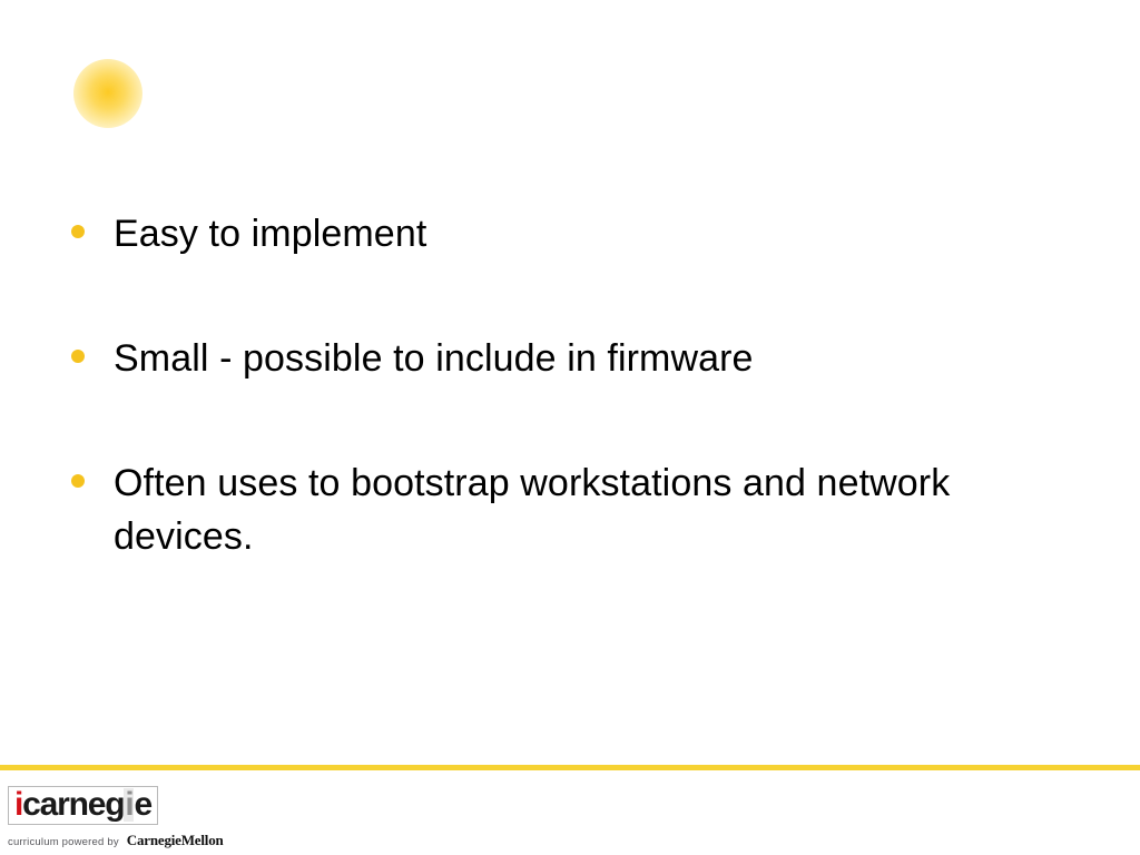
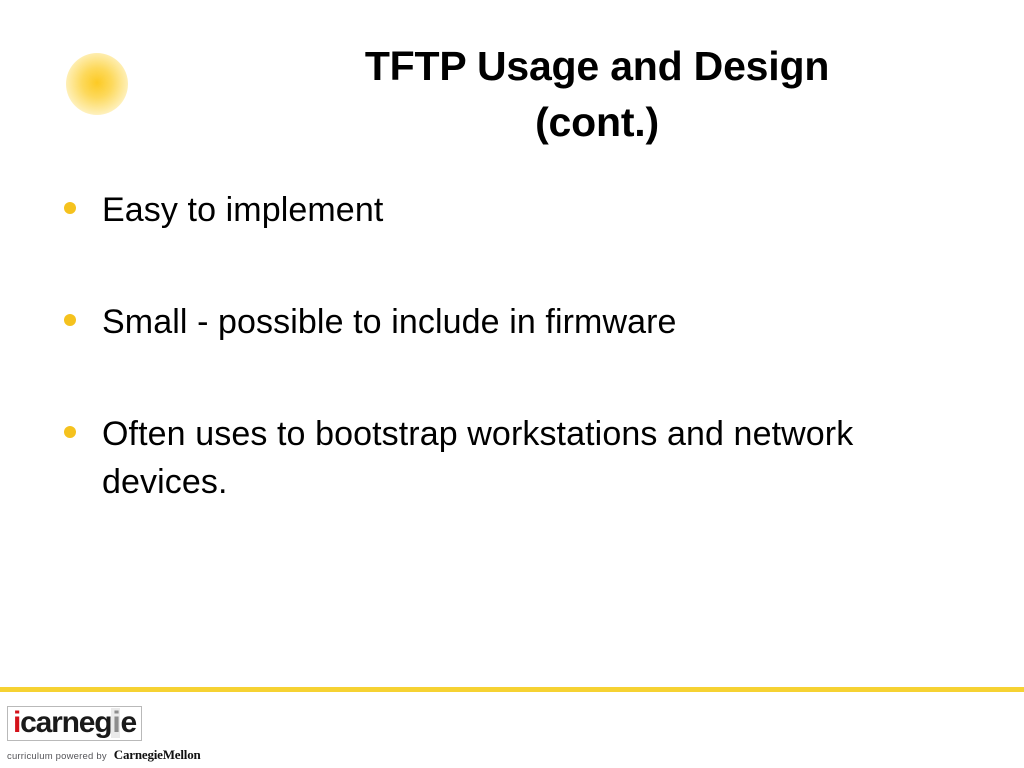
+ TFTP Usage and Design
+ (cont.)
  Easy to implement
  Small - possible to include in firmware
  Often uses to bootstrap workstations and network devices.
  icarnegie
  curriculum powered by CarnegieMellon
